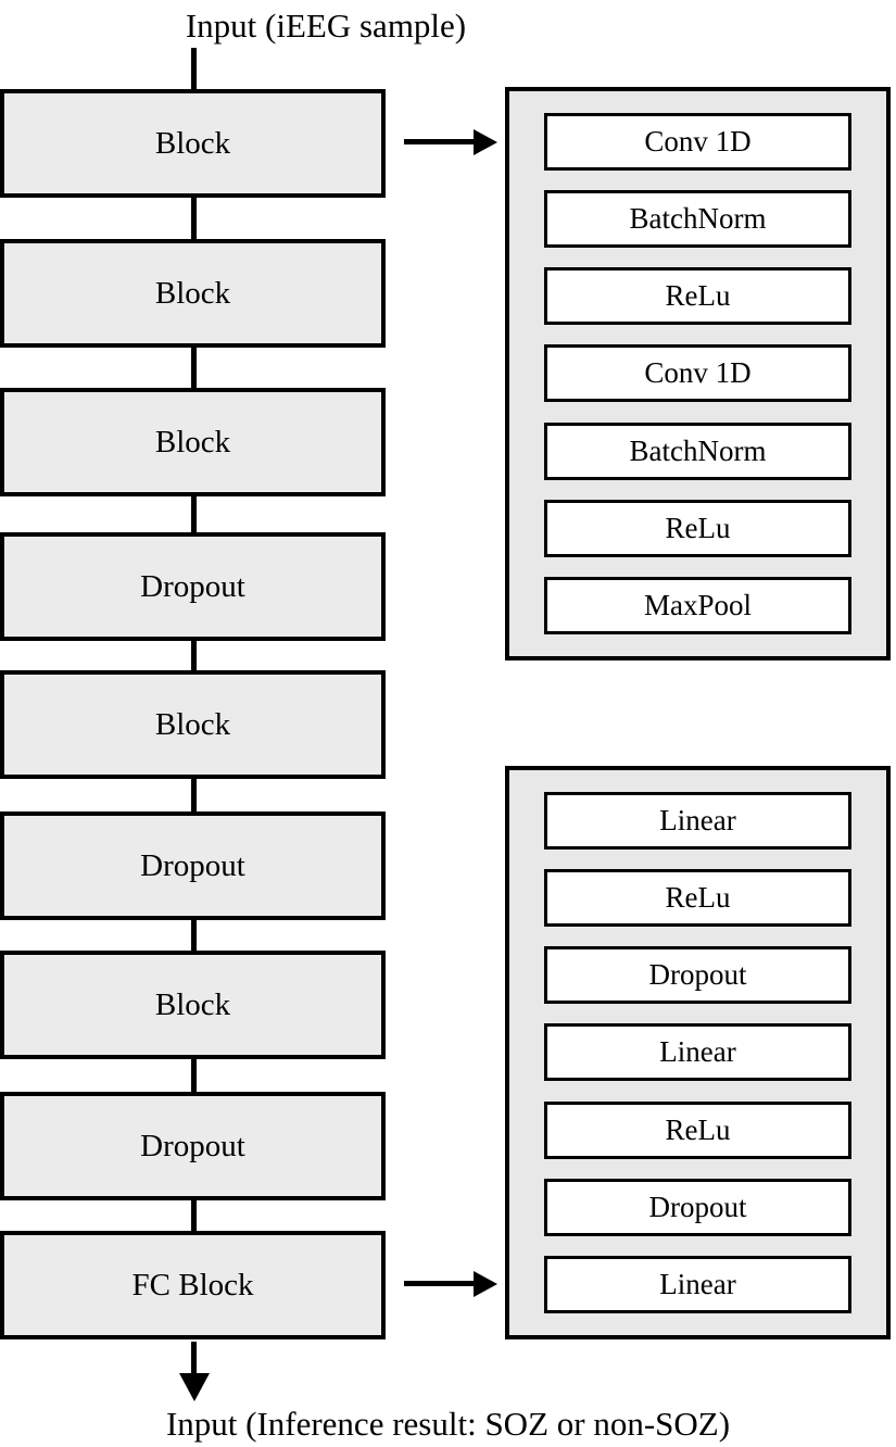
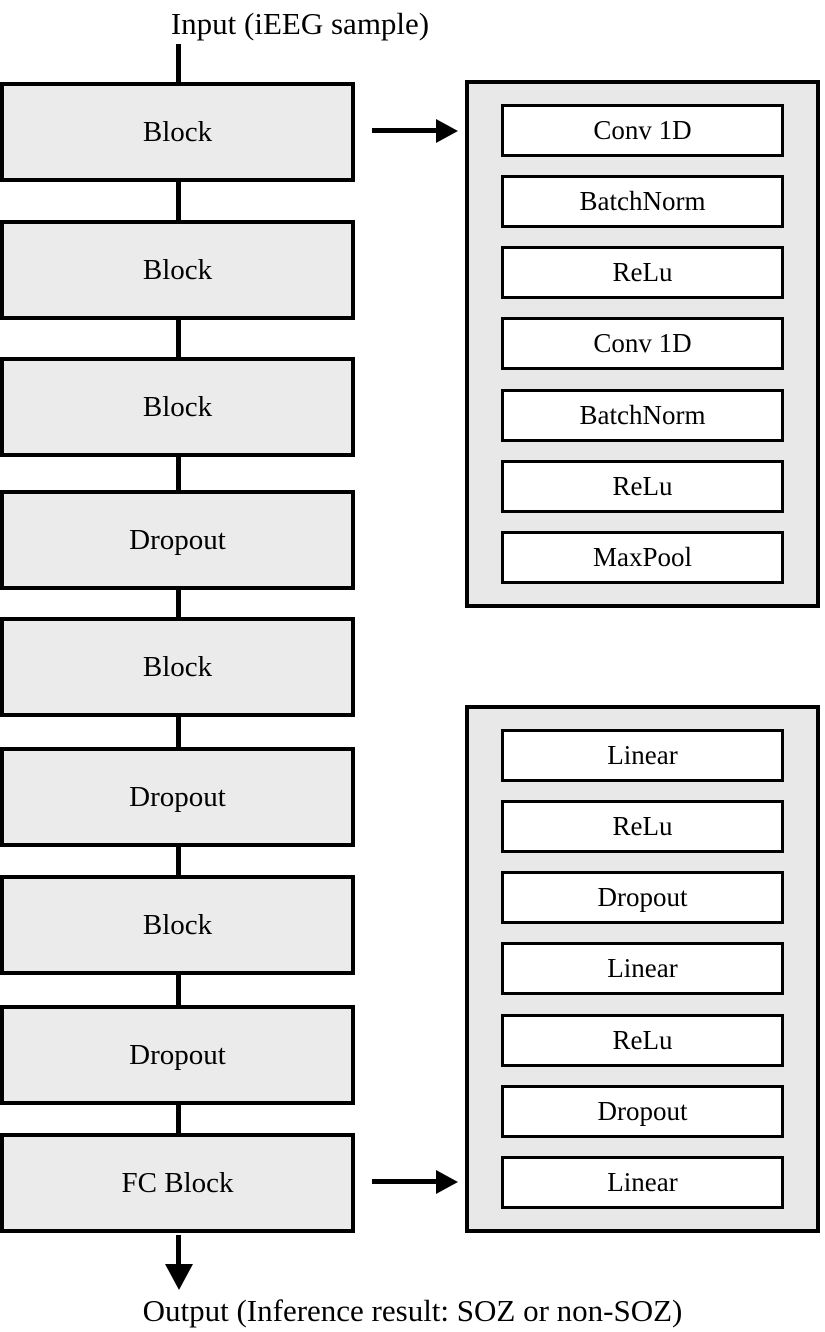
  Input (iEEG sample)
  Block
  Block
  Block
  Dropout
  Block
  Dropout
  Block
  Dropout
  FC Block
  Conv 1D
  BatchNorm
  ReLu
  Conv 1D
  BatchNorm
  ReLu
  MaxPool
  Linear
  ReLu
  Dropout
  Linear
  ReLu
  Dropout
  Linear
- Input (Inference result: SOZ or non-SOZ)
+ Output (Inference result: SOZ or non-SOZ)
